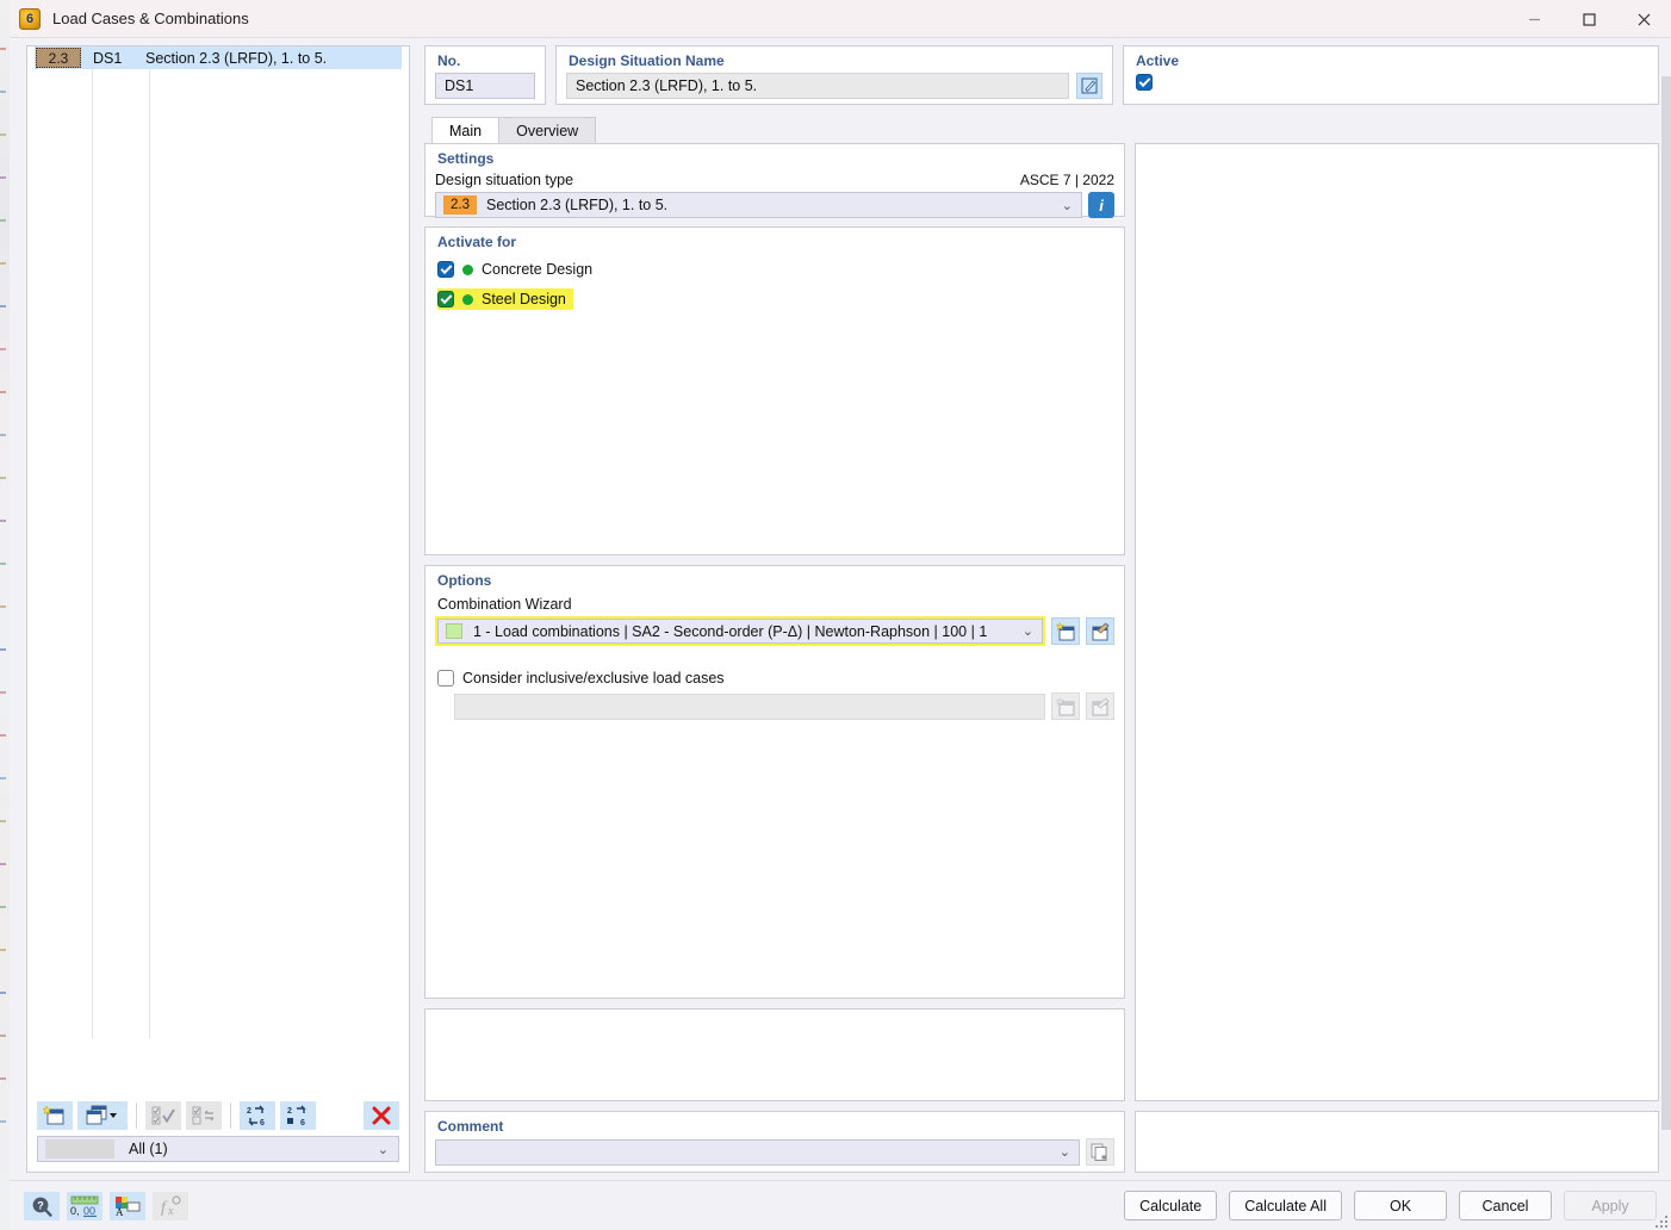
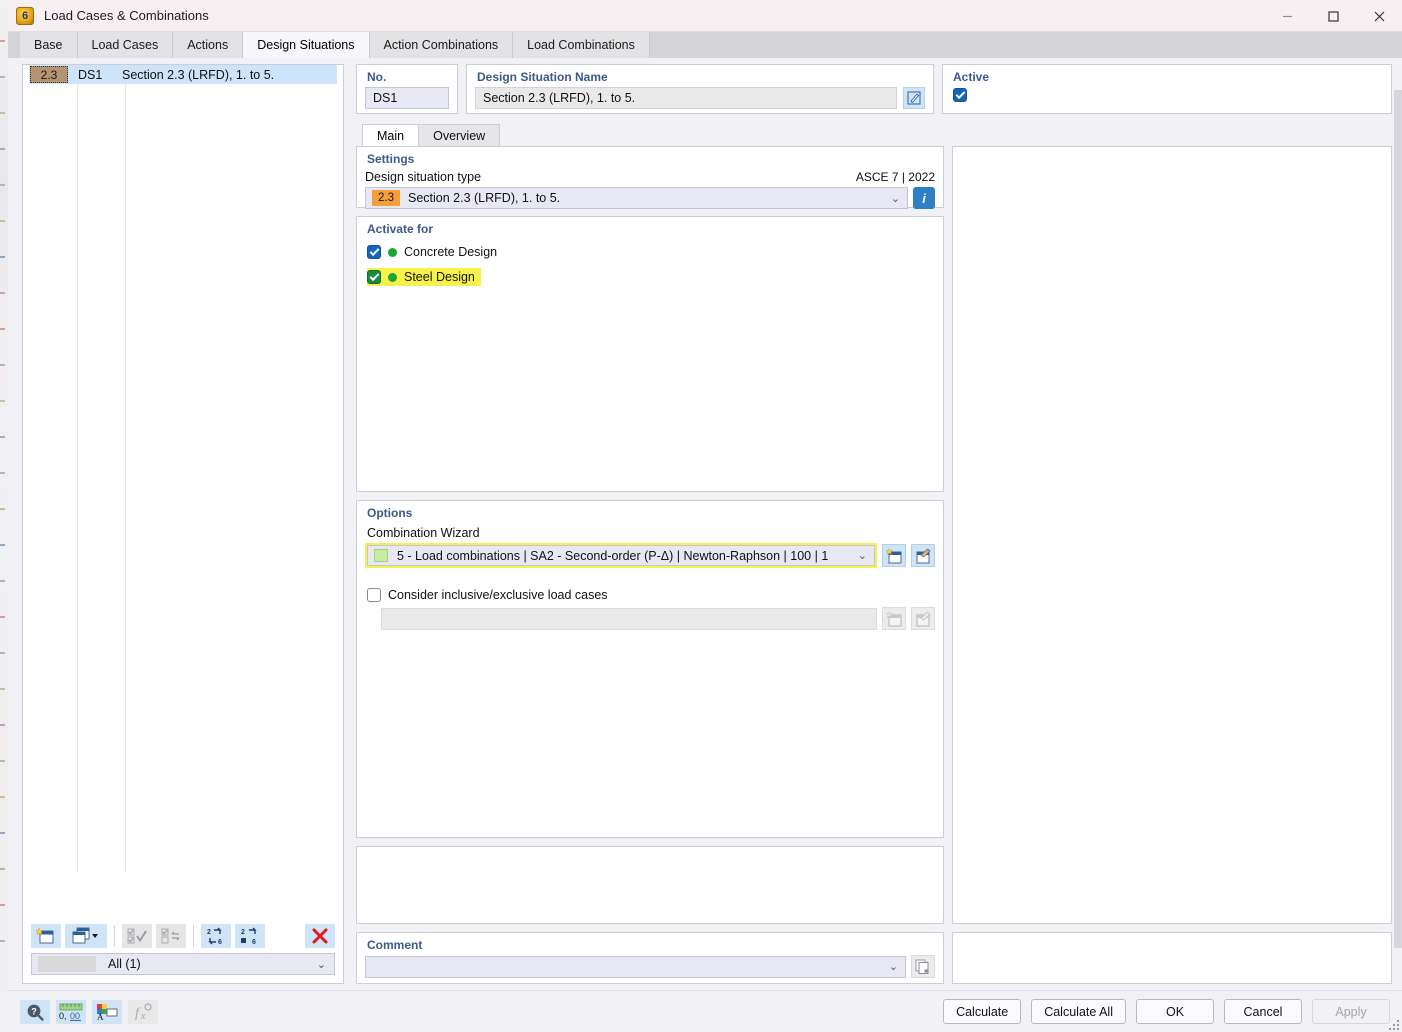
  Load Cases & Combinations
+ Base
+ Load Cases
+ Actions
+ Design Situations
+ Action Combinations
+ Load Combinations
  2.3
  DS1
  Section 2.3 (LRFD), 1. to 5.
  All (1)
  ⌄
  No.
  DS1
  Design Situation Name
  Section 2.3 (LRFD), 1. to 5.
  Active
  Main
  Overview
  Settings
  Design situation type
  ASCE 7 | 2022
  2.3
  Section 2.3 (LRFD), 1. to 5.
  ⌄
  i
  Activate for
  Concrete Design
  Steel Design
  Options
  Combination Wizard
- 1 - Load combinations | SA2 - Second-order (P-Δ) | Newton-Raphson | 100 | 1
+ 5 - Load combinations | SA2 - Second-order (P-Δ) | Newton-Raphson | 100 | 1
  ⌄
  Consider inclusive/exclusive load cases
  Comment
  ⌄
  ?
  0,
  00
  A
  f
  x
  Calculate
  Calculate All
  OK
  Cancel
  Apply
